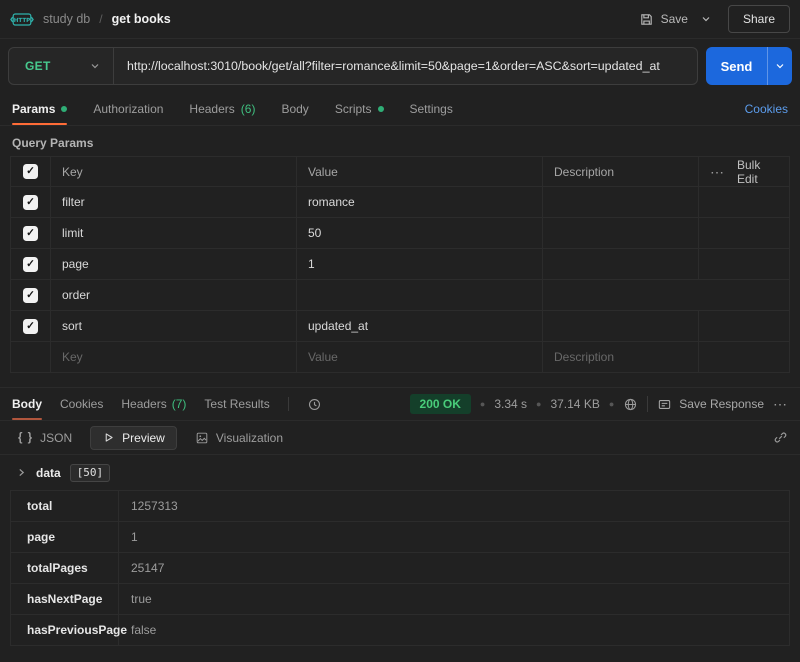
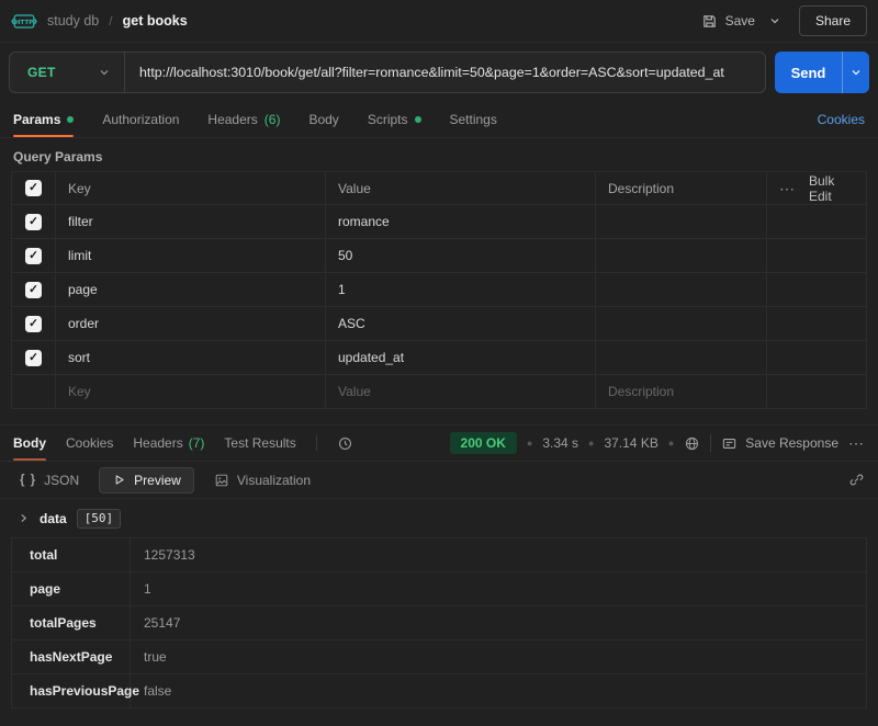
  study db
  /
  get books
  Save
  Share
  GET
  http://localhost:3010/book/get/all?filter=romance&limit=50&page=1&order=ASC&sort=updated_at
  Send
  Params
  Authorization
  Headers
  (6)
  Body
  Scripts
  Settings
  Cookies
  Query Params
  ✓
  Key
  Value
  Description
  ⋯
  Bulk Edit
  ✓
  filter
  romance
  ✓
  limit
  50
  ✓
  page
  1
  ✓
  order
+ ASC
  ✓
  sort
  updated_at
  Key
  Value
  Description
  Body
  Cookies
  Headers
  (7)
  Test Results
  200 OK
  ●
  3.34 s
  ●
  37.14 KB
  ●
  Save Response
  ⋯
  { }
  JSON
  Preview
  Visualization
  data
  [50]
  total
  1257313
  page
  1
  totalPages
  25147
  hasNextPage
  true
  hasPreviousPag
  false
